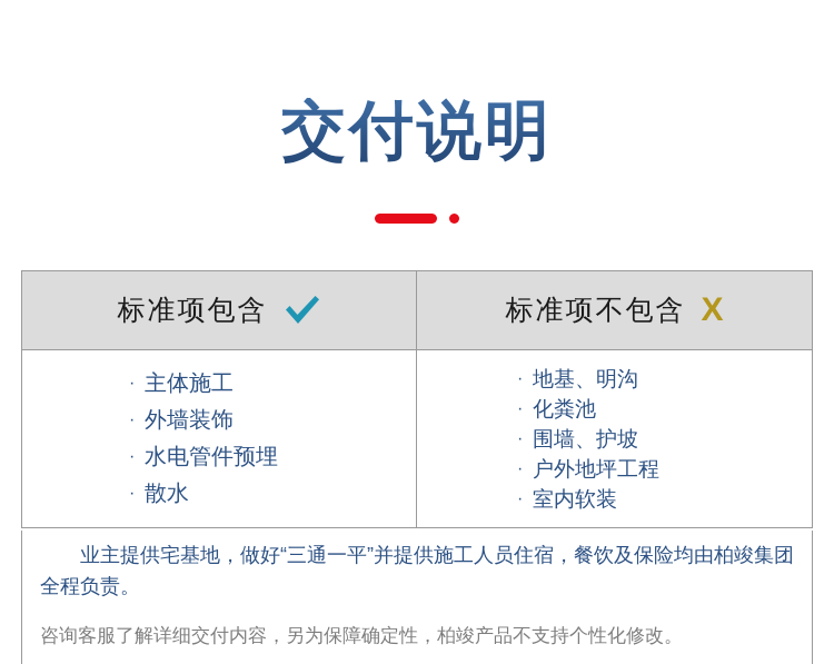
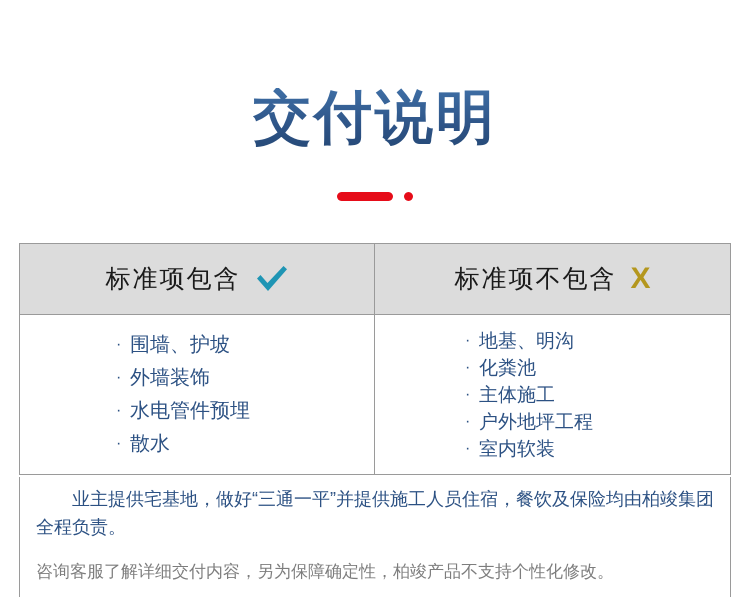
  交付说明
  标准项包含
  标准项不包含
  X
- · 主体施工
+ · 围墙、护坡
  · 外墙装饰
  · 水电管件预埋
  · 散水
  · 地基、明沟
  · 化粪池
- · 围墙、护坡
+ · 主体施工
  · 户外地坪工程
  · 室内软装
  业主提供宅基地，做好“三通一平”并提供施工人员住宿，餐饮及保险均由柏竣集团全程负责。
  咨询客服了解详细交付内容，另为保障确定性，柏竣产品不支持个性化修改。
